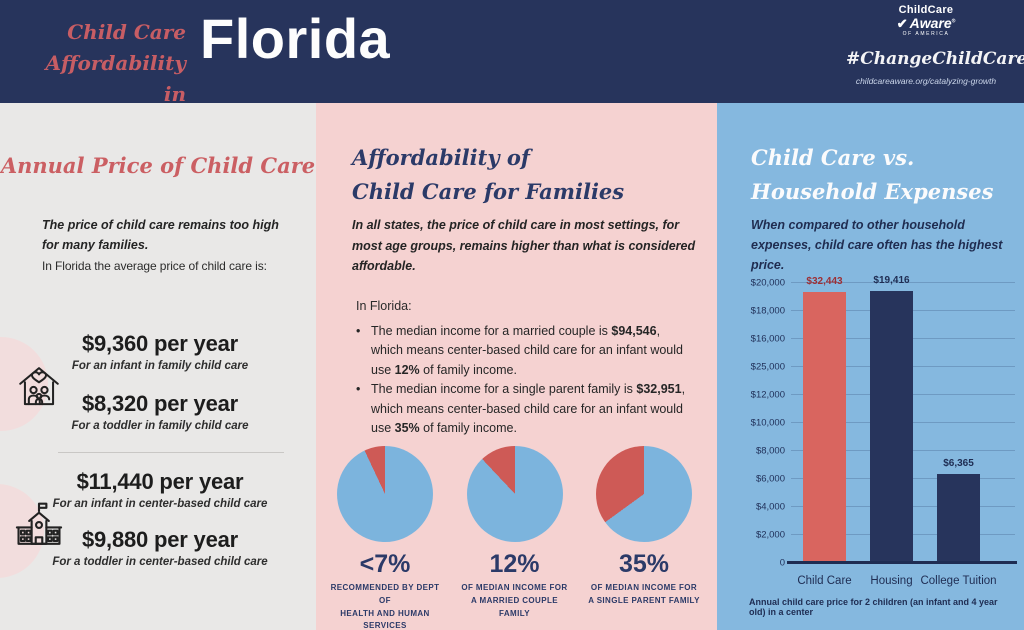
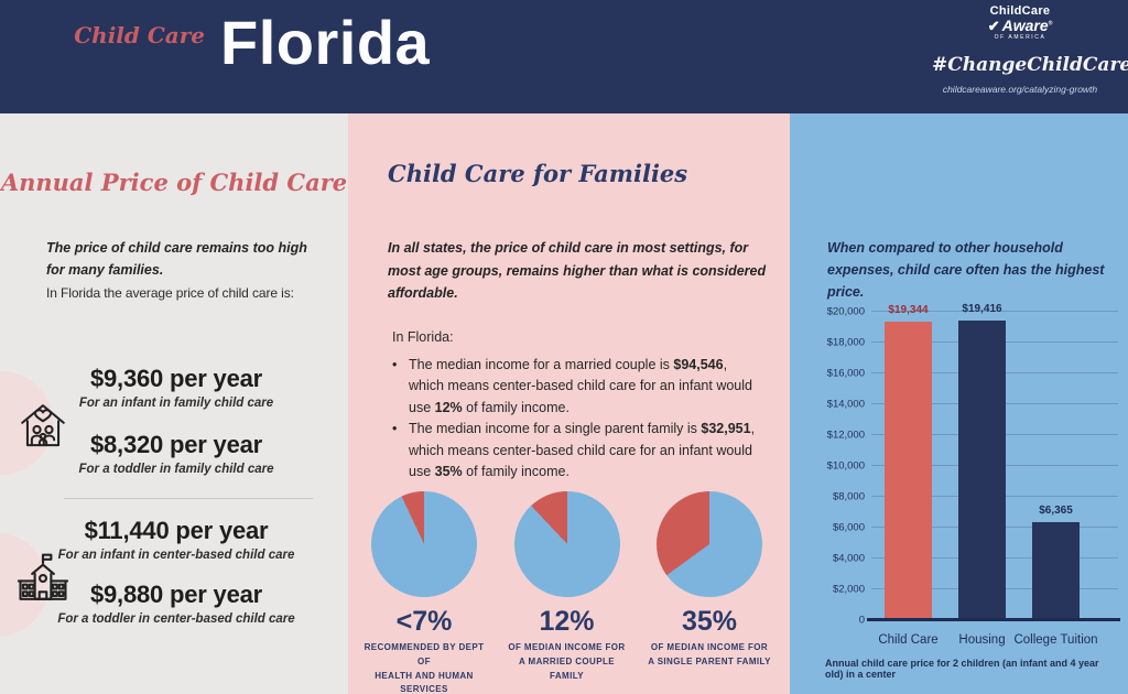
  Child Care
- Affordability in
  Florida
  ChildCare
  ✔ Aware
  #ChangeChildCare
  childcareaware.org/catalyzing-growth
  Annual Price of Child Care
  The price of child care remains too high for many families.
  In Florida the average price of child care is:
  $9,360 per year
  For an infant in family child care
  $8,320 per year
  For a toddler in family child care
  $11,440 per year
  For an infant in center-based child care
  $9,880 per year
  For a toddler in center-based child care
- Affordability of
  Child Care for Families
  In all states, the price of child care in most settings, for most age groups, remains higher than what is considered affordable.
  In Florida:
  •
  The median income for a married couple is $94,546, which means center-based child care for an infant would use 12% of family income.
  •
  The median income for a single parent family is $32,951, which means center-based child care for an infant would use 35% of family income.
  <7%
  RECOMMENDED BY DEPT OF
  HEALTH AND HUMAN SERVICES
  12%
  OF MEDIAN INCOME FOR
  A MARRIED COUPLE FAMILY
  35%
  OF MEDIAN INCOME FOR
  A SINGLE PARENT FAMILY
- Child Care vs.
- Household Expenses
  When compared to other household expenses, child care often has the highest price.
- $32,443
+ $19,344
  Child Care
  $19,416
  Housing
  $6,365
  College Tuition
  0
  $2,000
  $4,000
  $6,000
  $8,000
  $10,000
  $12,000
- $25,000
+ $14,000
  $16,000
  $18,000
  $20,000
  Annual child care price for 2 children (an infant and 4 year old) in a center
